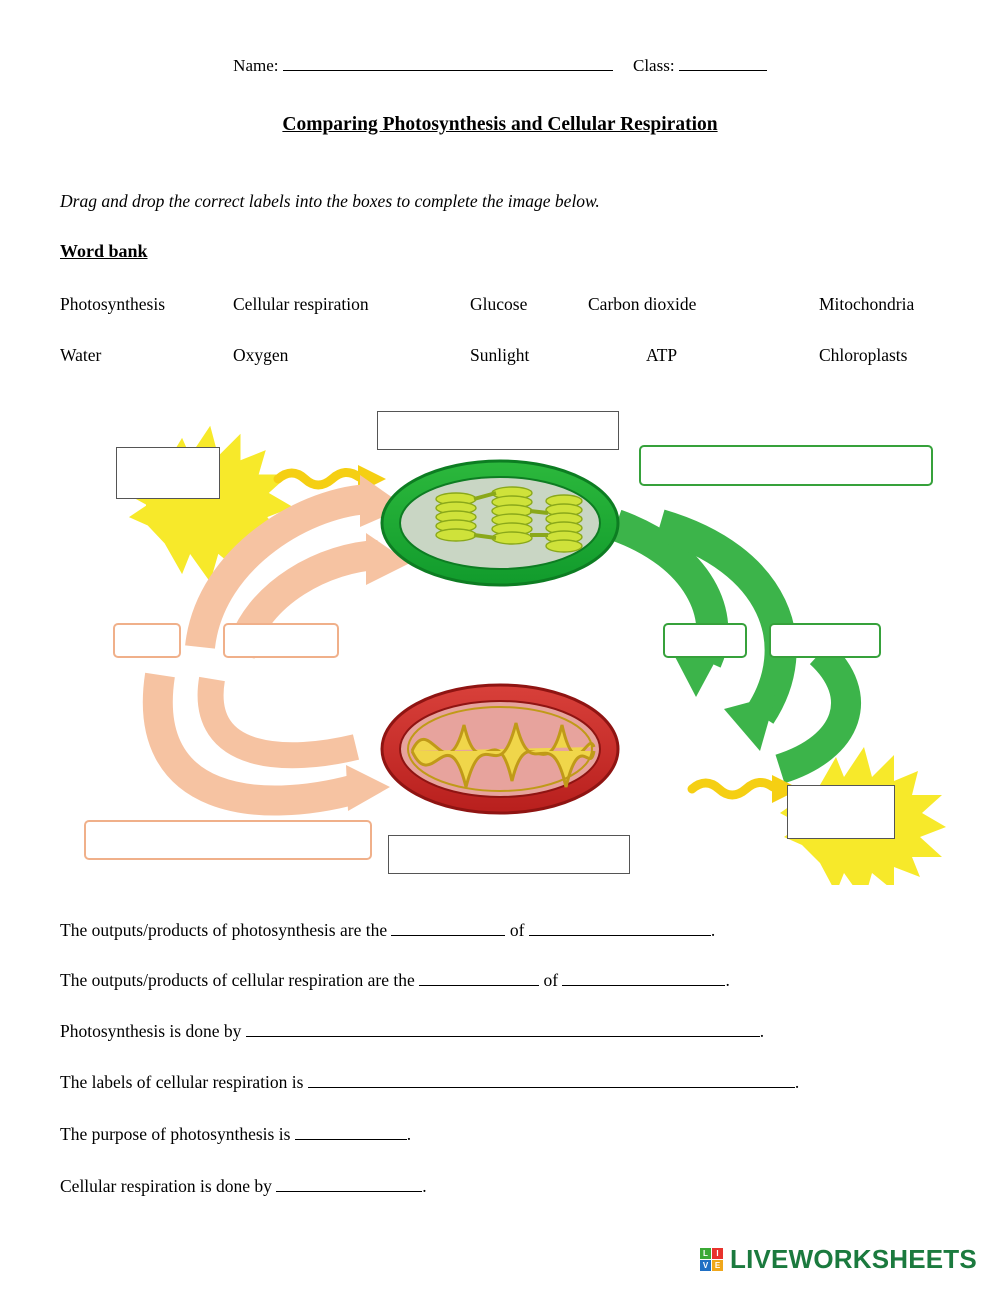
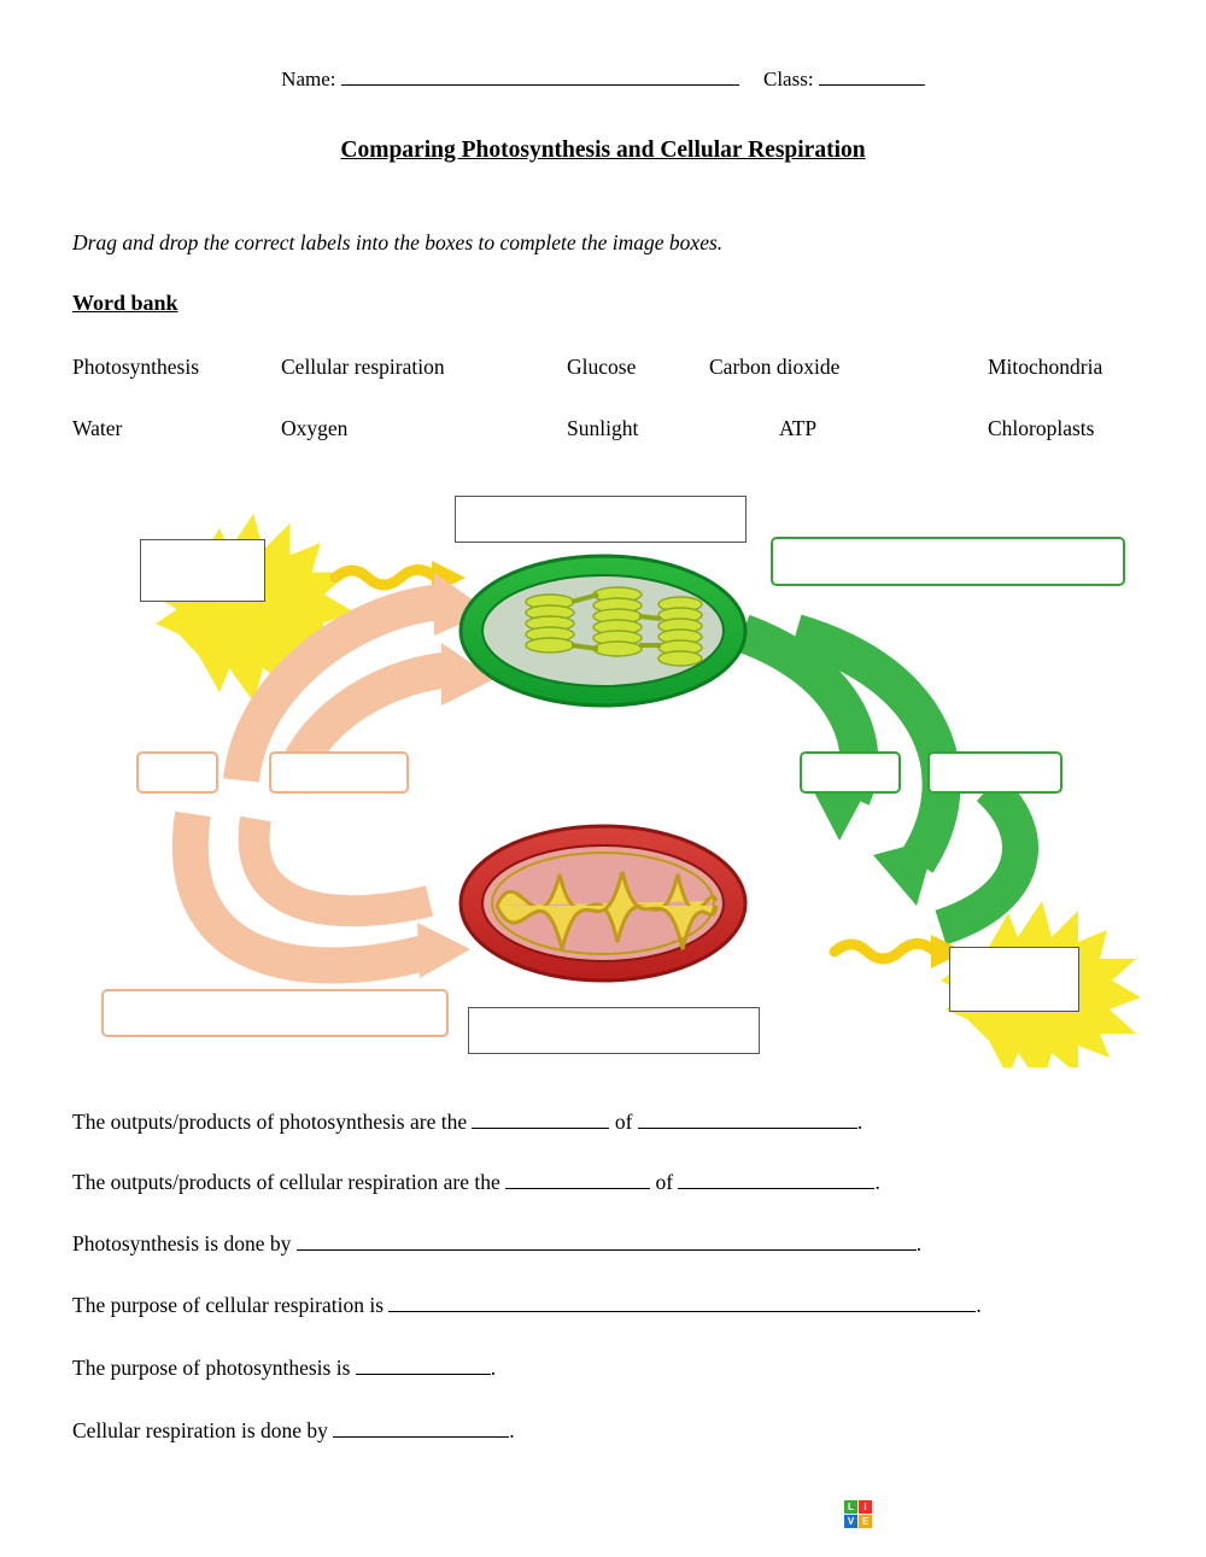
  Name: Class:
  Comparing Photosynthesis and Cellular Respiration
- Drag and drop the correct labels into the boxes to complete the image below.
+ Drag and drop the correct labels into the boxes to complete the image boxes.
  Word bank
  Photosynthesis
  Cellular respiration
  Glucose
  Carbon dioxide
  Mitochondria
  Water
  Oxygen
  Sunlight
  ATP
  Chloroplasts
  The outputs/products of photosynthesis are the of .
  The outputs/products of cellular respiration are the of .
  Photosynthesis is done by .
- The labels of cellular respiration is .
+ The purpose of cellular respiration is .
  The purpose of photosynthesis is .
  Cellular respiration is done by .
  L
  I
  V
  E
- LIVEWORKSHEETS
